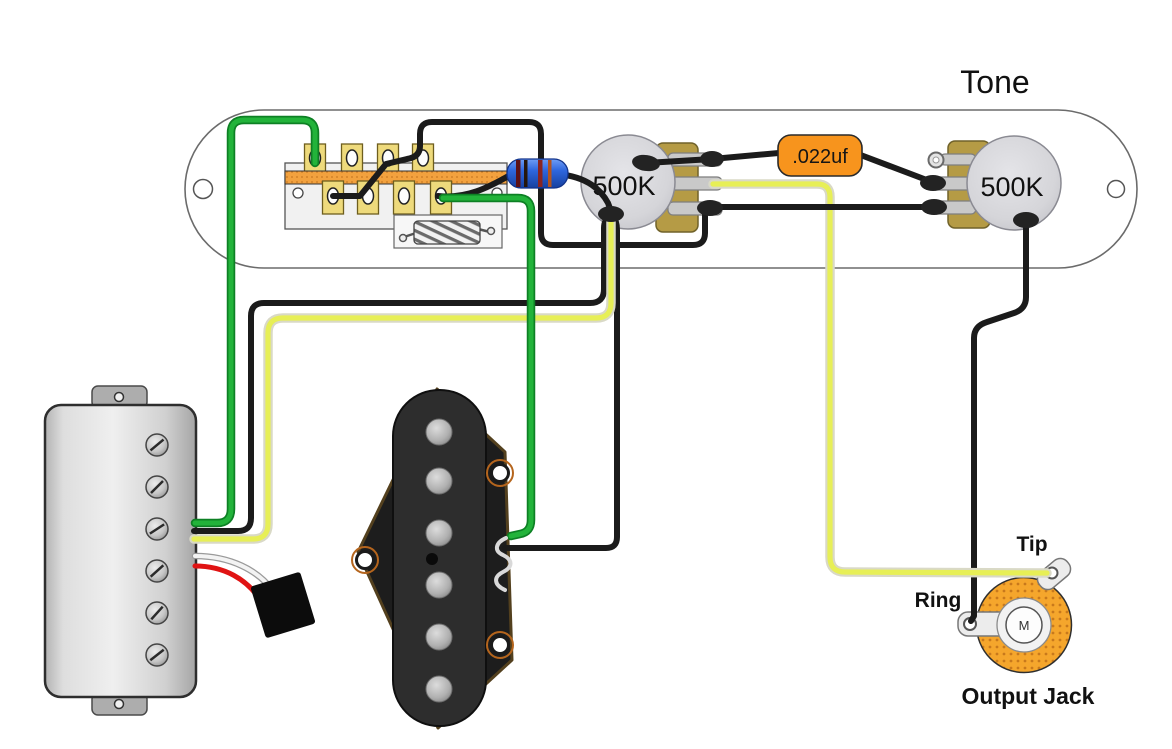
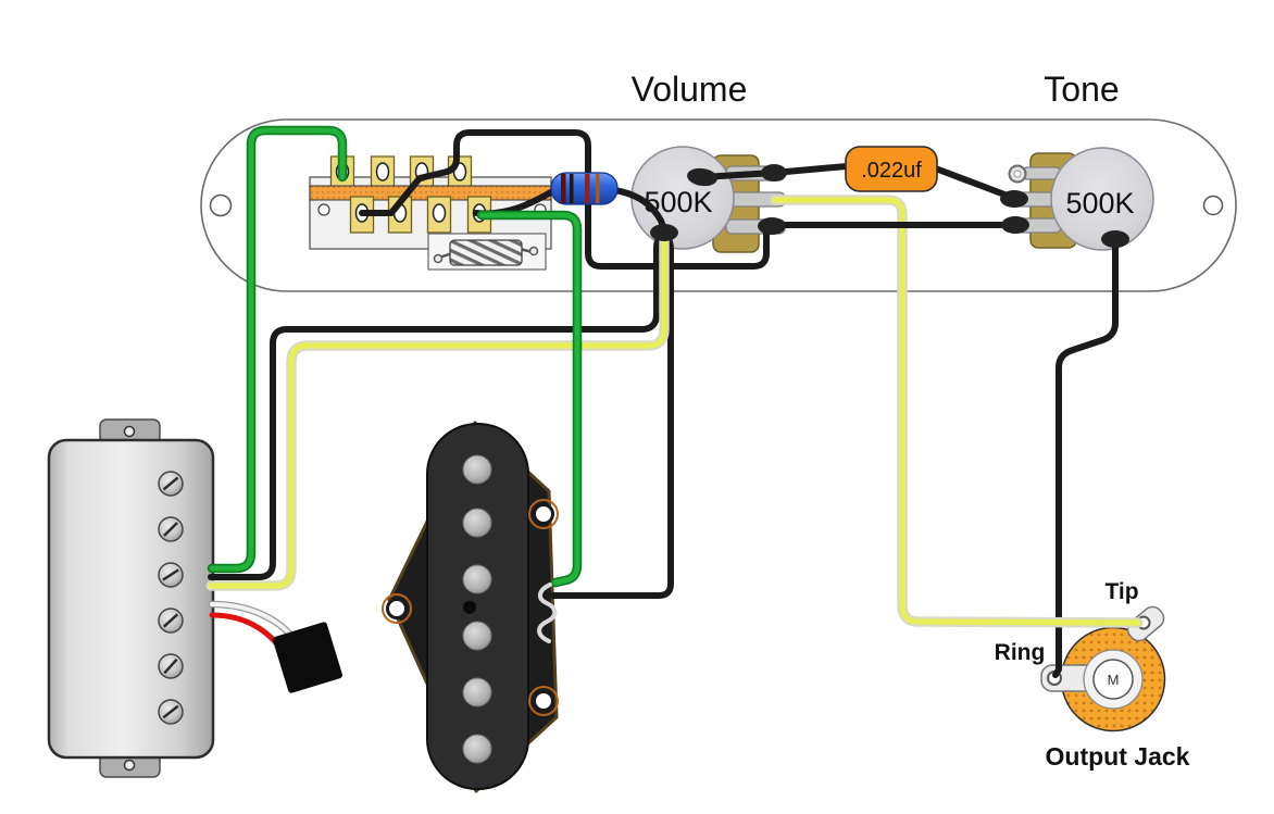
  M
  500K
  500K
  .022uf
+ Volume
  Tone
  Tip
  Ring
  Output Jack
